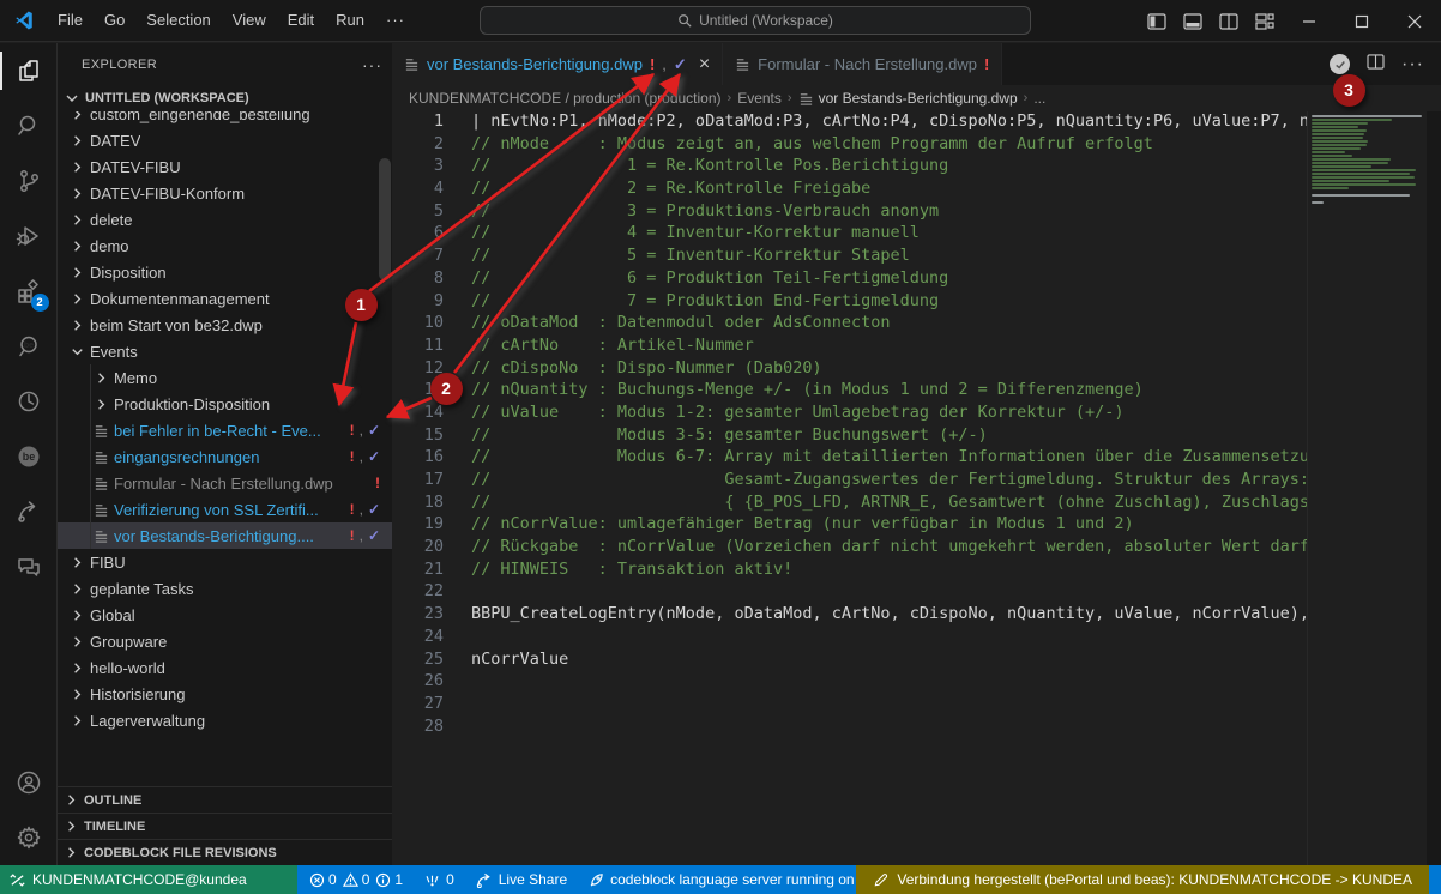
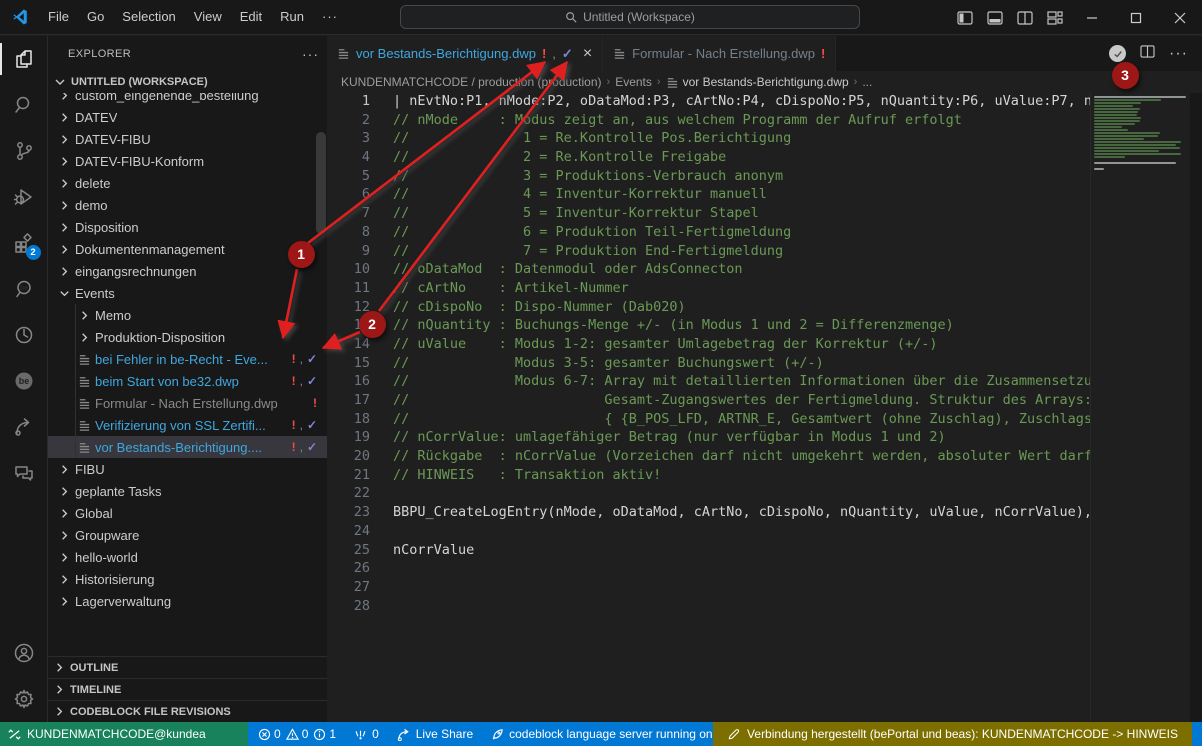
  File
  Go
  Selection
  View
  Edit
  Run
  ···
  Untitled (Workspace)
  2
  be
  EXPLORER
  ···
  UNTITLED (WORKSPACE)
  custom_eingehende_bestellung
  DATEV
  DATEV-FIBU
  DATEV-FIBU-Konform
  delete
  demo
  Disposition
  Dokumentenmanagement
- beim Start von be32.dwp
+ eingangsrechnungen
  Events
  Memo
  Produktion-Disposition
  bei Fehler in be-Recht - Eve...
  !
  ,
  ✓
- eingangsrechnungen
+ beim Start von be32.dwp
  !
  ,
  ✓
  Formular - Nach Erstellung.dwp
  !
  Verifizierung von SSL Zertifi...
  !
  ,
  ✓
  vor Bestands-Berichtigung....
  !
  ,
  ✓
  FIBU
  geplante Tasks
  Global
  Groupware
  hello-world
  Historisierung
  Lagerverwaltung
  OUTLINE
  TIMELINE
  CODEBLOCK FILE REVISIONS
  vor Bestands-Berichtigung.dwp
  !
  ,
  ✓
  ×
  Formular - Nach Erstellung.dwp
  !
  ···
  KUNDENMATCHCODE / producton (production)
  ›
  Events
  ›
  vor Bestands-Berichtigung.dwp
  ›
  ...
  1
  | nEvtNo:P1, nMode:P2, oDataMod:P3, cArtNo:P4, cDispoNo:P5, nQuantity:P6, uValue:P7, n
  2
  // nMode : Modus zeigt an, aus welchem Programm der Aufruf erfolgt
  3
  // 1 = Re.Kontrolle Pos.Berichtigung
  4
  // 2 = Re.Kontrolle Freigabe
  5
  / 3 = Produktions-Verbrauch anonym
  6
  // 4 = Inventur-Korrektur manuell
  7
  // 5 = Inventur-Korrektur Stapel
  8
  // 6 = Produktion Teil-Fertigmeldung
  9
  // 7 = Produktion End-Fertigmeldung
  10
  // oDataMod : Datenmodul oder AdsConnecton
  11
  / cArtNo : Artikel-Nummer
  12
  // cDispoNo : Dispo-Nummer (Dab020)
  // nQuantity : Buchungs-Menge +/- (in Modus 1 und 2 = Differenzmenge)
  14
  // uValue : Modus 1-2: gesamter Umlagebetrag der Korrektur (+/-)
  15
  // Modus 3-5: gesamter Buchungswert (+/-)
  16
  // Modus 6-7: Array mit detaillierten Informationen über die Zusammensetzu
  17
  // Gesamt-Zugangswertes der Fertigmeldung. Struktur des Arrays:
  18
  // { {B_POS_LFD, ARTNR_E, Gesamtwert (ohne Zuschlag), Zuschlags
  19
  // nCorrValue: umlagefähiger Betrag (nur verfügbar in Modus 1 und 2)
  20
  // Rückgabe : nCorrValue (Vorzeichen darf nicht umgekehrt werden, absoluter Wert darf
  21
  // HINWEIS : Transaktion aktiv!
  22
  23
  BBPU_CreateLogEntry(nMode, oDataMod, cArtNo, cDispoNo, nQuantity, uValue, nCorrValue),
  24
  25
  nCorrValue
  26
  27
  28
  KUNDENMATCHCODE@kundea
  0
  0
  1
  0
  Live Share
  codeblock language server running on
- Verbindung hergestellt (bePortal und beas): KUNDENMATCHCODE -> KUNDEA
+ Verbindung hergestellt (bePortal und beas): KUNDENMATCHCODE -> HINWEIS
  1
  2
  3
